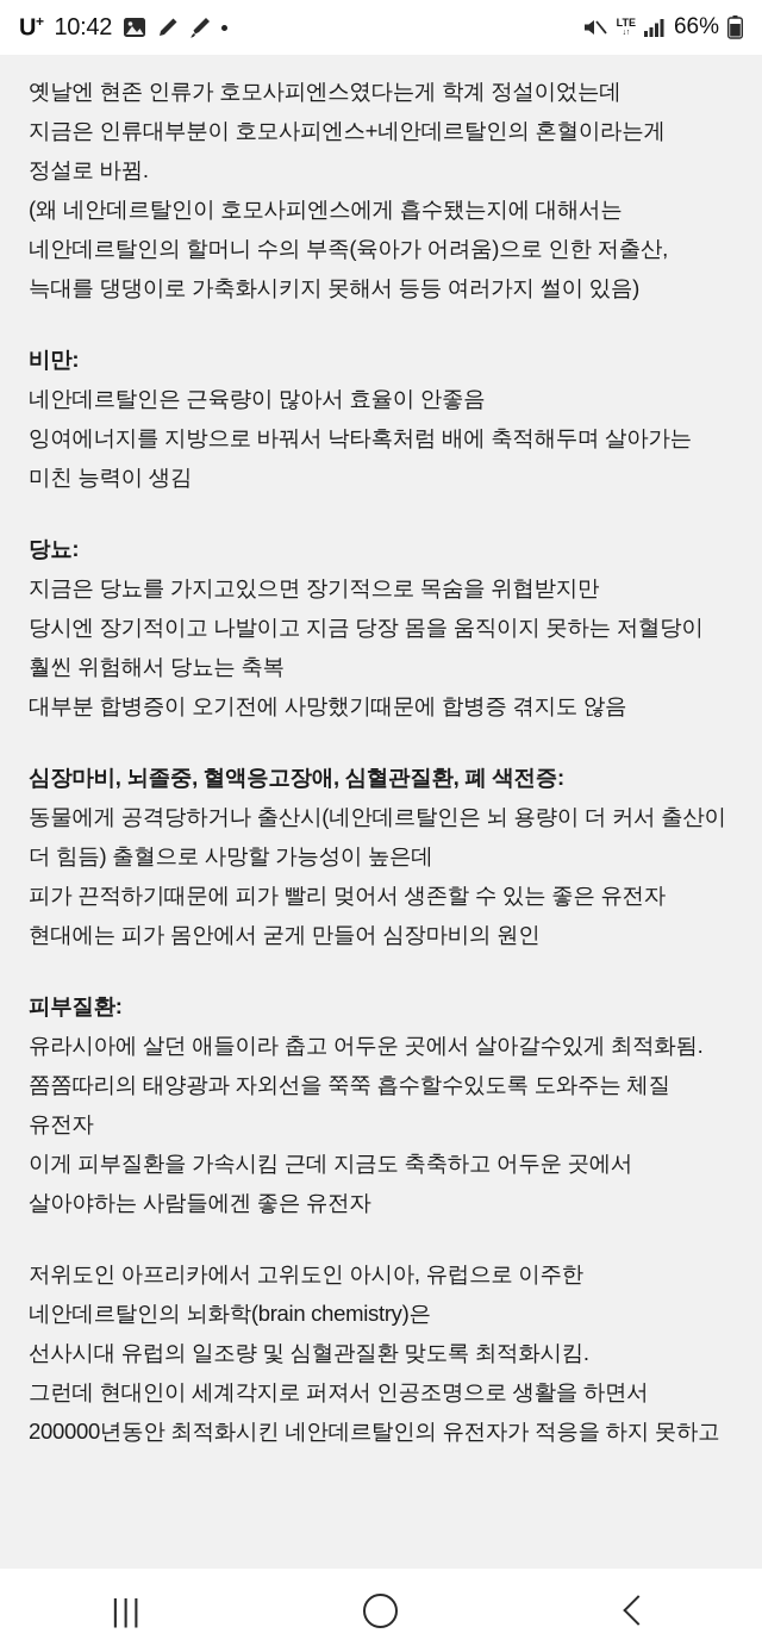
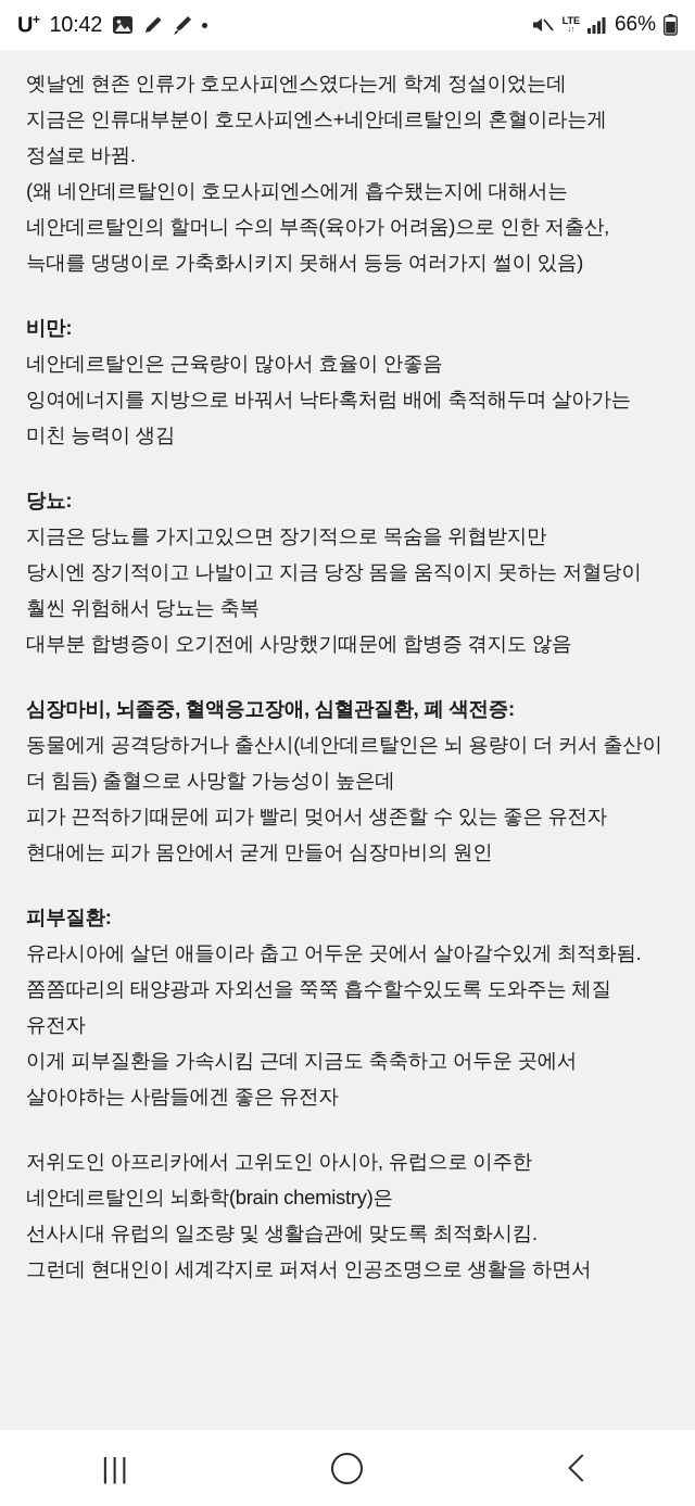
  U+
  10:42
  LTE
  66%
  옛날엔 현존 인류가 호모사피엔스였다는게 학계 정설이었는데
  지금은 인류대부분이 호모사피엔스+네안데르탈인의 혼혈이라는게 정설로 바뀜.
  (왜 네안데르탈인이 호모사피엔스에게 흡수됐는지에 대해서는 네안데르탈인의 할머니 수의 부족(육아가 어려움)으로 인한 저출산,
  늑대를 댕댕이로 가축화시키지 못해서 등등 여러가지 썰이 있음)
  비만:
  네안데르탈인은 근육량이 많아서 효율이 안좋음
  잉여에너지를 지방으로 바꿔서 낙타혹처럼 배에 축적해두며 살아가는 미친 능력이 생김
  당뇨:
  지금은 당뇨를 가지고있으면 장기적으로 목숨을 위협받지만
  당시엔 장기적이고 나발이고 지금 당장 몸을 움직이지 못하는 저혈당이 훨씬 위험해서 당뇨는 축복
  대부분 합병증이 오기전에 사망했기때문에 합병증 겪지도 않음
  심장마비, 뇌졸중, 혈액응고장애, 심혈관질환, 폐 색전증:
  동물에게 공격당하거나 출산시(네안데르탈인은 뇌 용량이 더 커서 출산이 더 힘듬) 출혈으로 사망할 가능성이 높은데
  피가 끈적하기때문에 피가 빨리 멎어서 생존할 수 있는 좋은 유전자
  현대에는 피가 몸안에서 굳게 만들어 심장마비의 원인
  피부질환:
  유라시아에 살던 애들이라 춥고 어두운 곳에서 살아갈수있게 최적화됨.
  쫌쫌따리의 태양광과 자외선을 쭉쭉 흡수할수있도록 도와주는 체질 유전자
  이게 피부질환을 가속시킴 근데 지금도 축축하고 어두운 곳에서 살아야하는 사람들에겐 좋은 유전자
  저위도인 아프리카에서 고위도인 아시아, 유럽으로 이주한 네안데르탈인의 뇌화학(brain chemistry)은
- 선사시대 유럽의 일조량 및 심혈관질환 맞도록 최적화시킴.
+ 선사시대 유럽의 일조량 및 생활습관에 맞도록 최적화시킴.
  그런데 현대인이 세계각지로 퍼져서 인공조명으로 생활을 하면서
- 200000년동안 최적화시킨 네안데르탈인의 유전자가 적응을 하지 못하고
  |||
